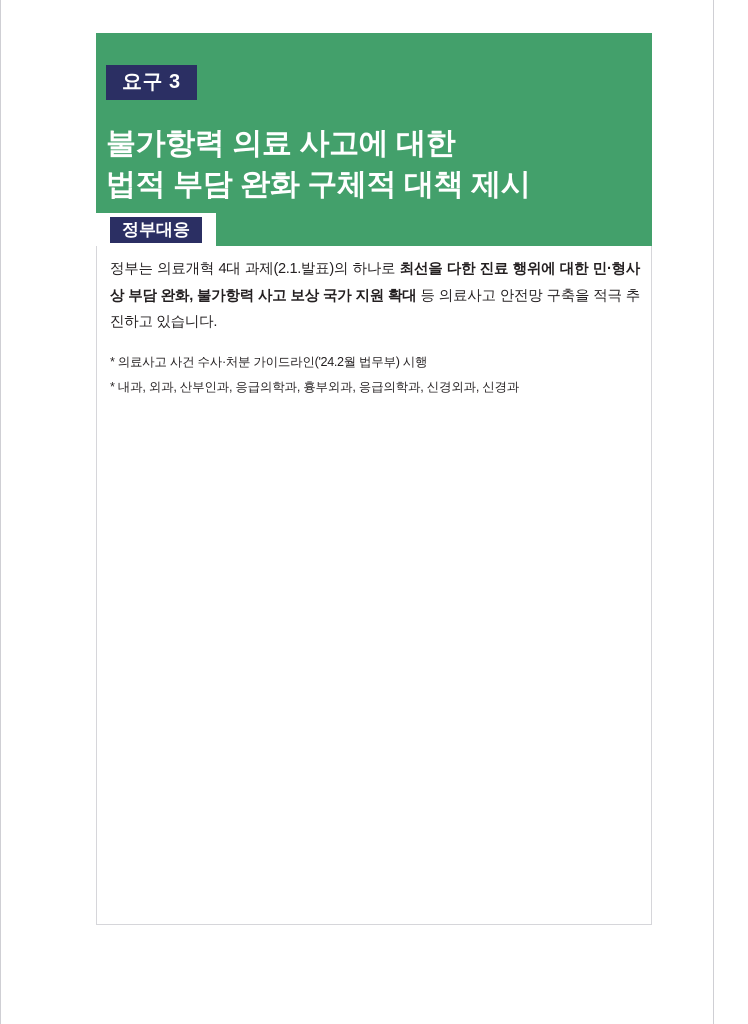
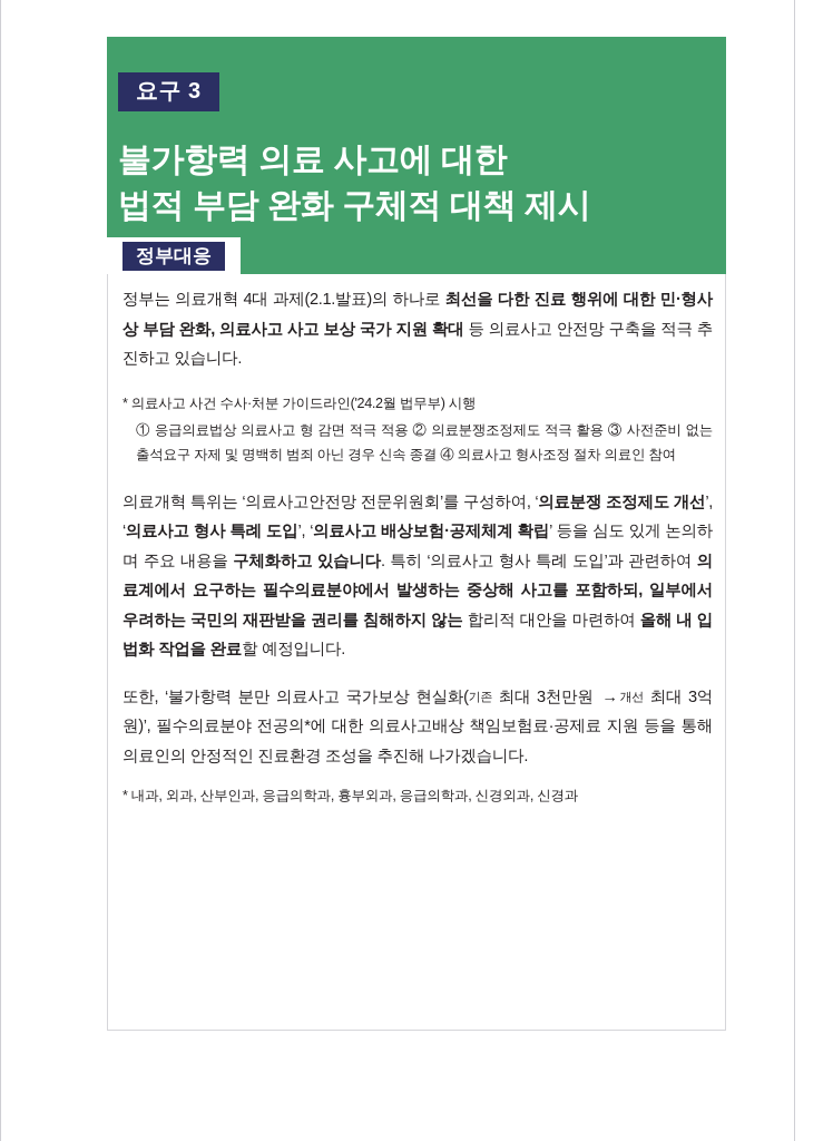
  요구 3
  불가항력 의료 사고에 대한 법적 부담 완화 구체적 대책 제시
  정부대응
- 정부는 의료개혁 4대 과제(2.1.발표)의 하나로 최선을 다한 진료 행위에 대한 민·형사상 부담 완화, 불가항력 사고 보상 국가 지원 확대 등 의료사고 안전망 구축을 적극 추진하고 있습니다.
+ 정부는 의료개혁 4대 과제(2.1.발표)의 하나로 최선을 다한 진료 행위에 대한 민·형사상 부담 완화, 의료사고 사고 보상 국가 지원 확대 등 의료사고 안전망 구축을 적극 추진하고 있습니다.
  * 의료사고 사건 수사·처분 가이드라인('24.2월 법무부) 시행
+ ① 응급의료법상 의료사고 형 감면 적극 적용 ② 의료분쟁조정제도 적극 활용 ③ 사전준비 없는 출석요구 자제 및 명백히 범죄 아닌 경우 신속 종결 ④ 의료사고 형사조정 절차 의료인 참여
+ 의료개혁 특위는 ‘의료사고안전망 전문위원회’를 구성하여, ‘의료분쟁 조정제도 개선’, ‘의료사고 형사 특례 도입’, ‘의료사고 배상보험·공제체계 확립’ 등을 심도 있게 논의하며 주요 내용을 구체화하고 있습니다. 특히 ‘의료사고 형사 특례 도입’과 관련하여 의료계에서 요구하는 필수의료분야에서 발생하는 중상해 사고를 포함하되, 일부에서 우려하는 국민의 재판받을 권리를 침해하지 않는 합리적 대안을 마련하여 올해 내 입법화 작업을 완료할 예정입니다.
+ 또한, ‘불가항력 분만 의료사고 국가보상 현실화(기존 최대 3천만원 → 개선 최대 3억원)’, 필수의료분야 전공의*에 대한 의료사고배상 책임보험료·공제료 지원 등을 통해 의료인의 안정적인 진료환경 조성을 추진해 나가겠습니다.
  * 내과, 외과, 산부인과, 응급의학과, 흉부외과, 응급의학과, 신경외과, 신경과
